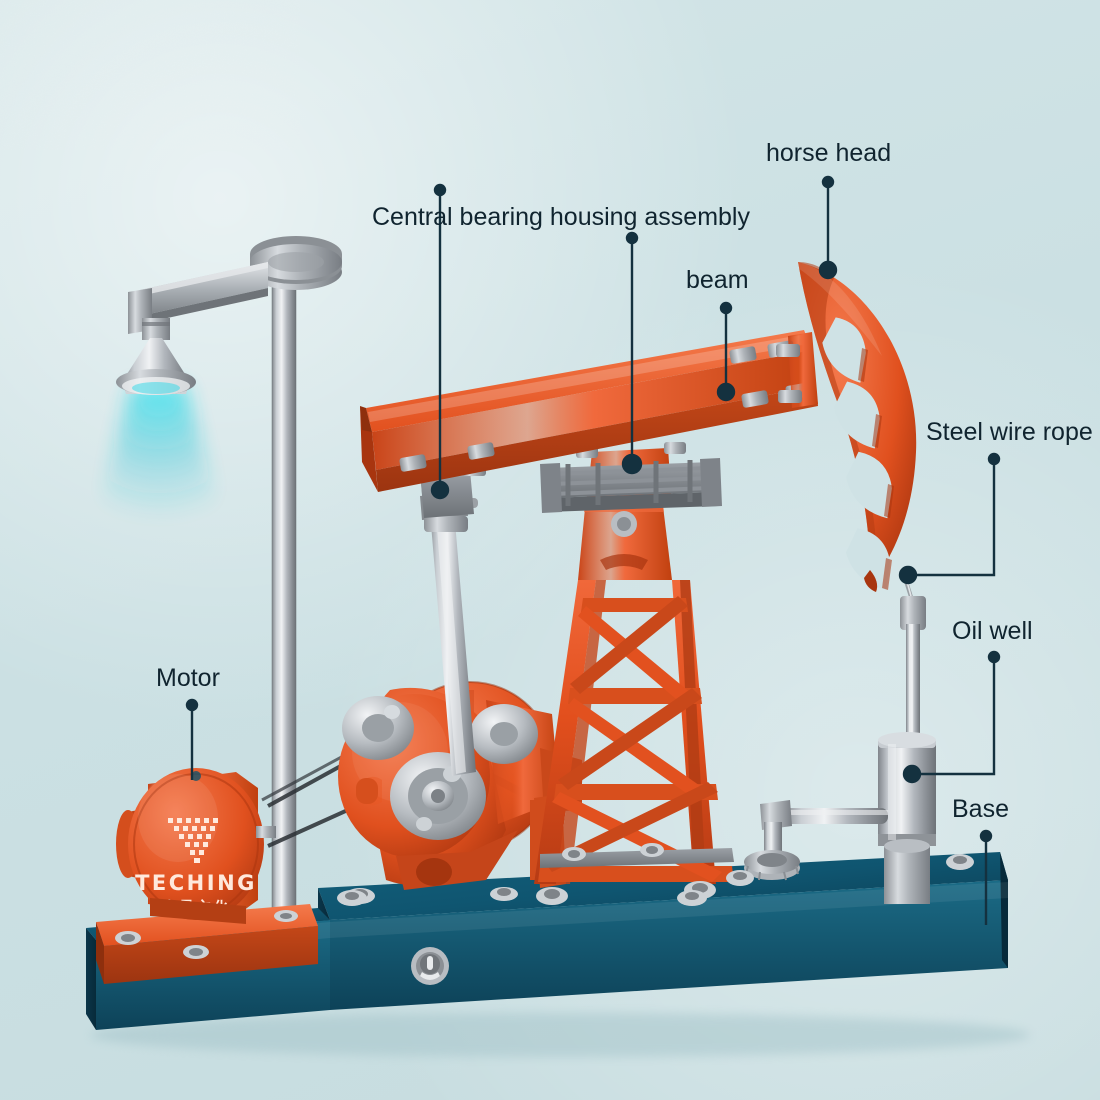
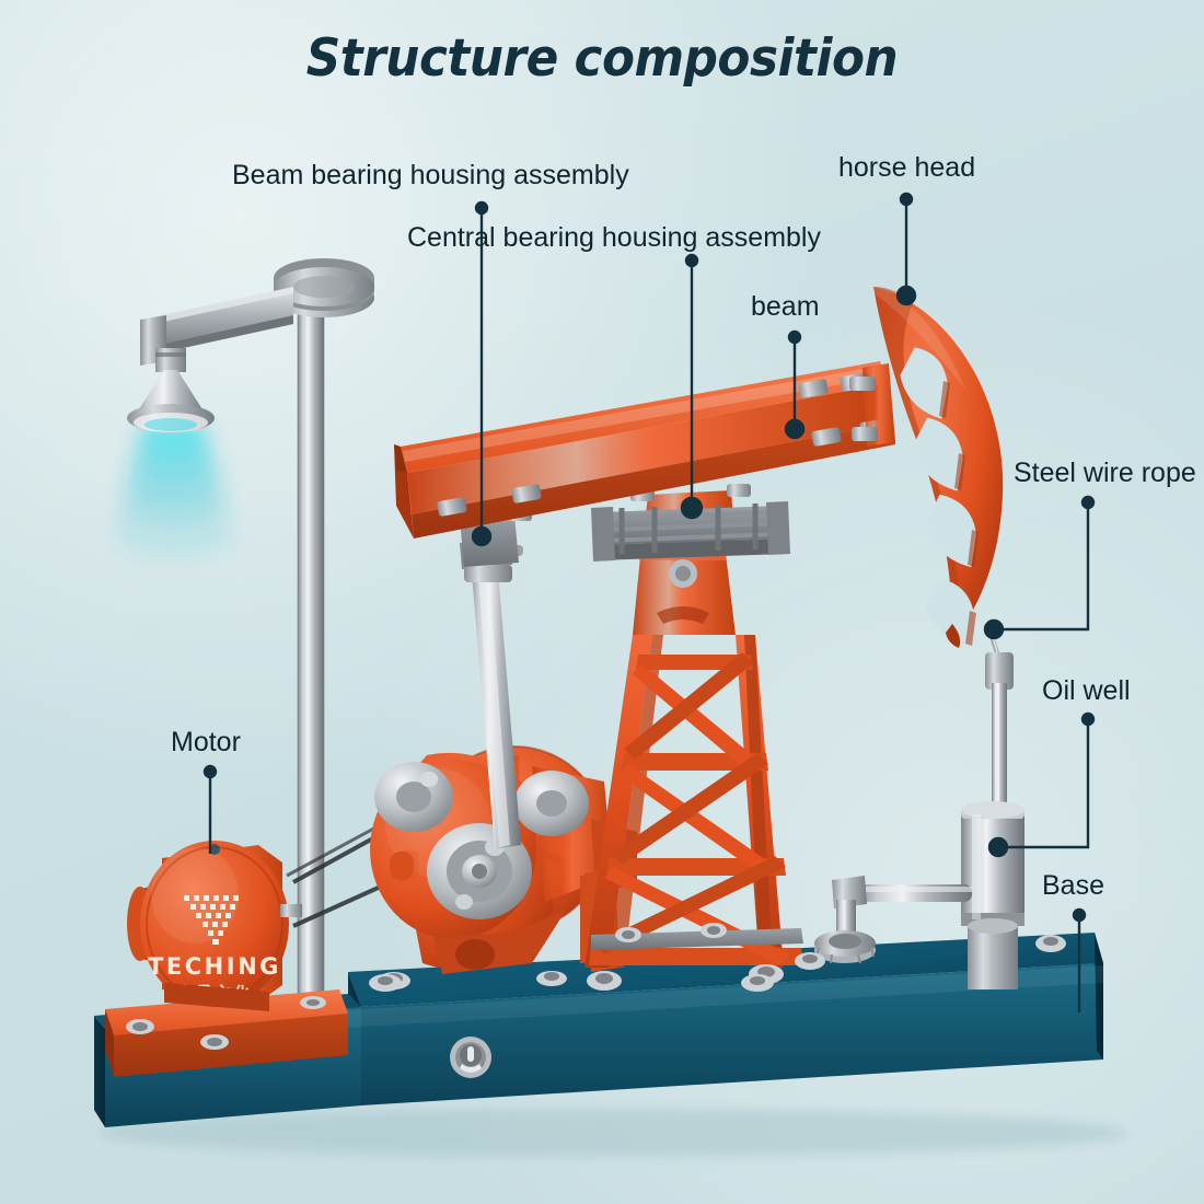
  TECHING
+ Structure composition
+ Beam bearing housing assembly
  Central bearing housing assembly
  horse head
  beam
  Steel wire rope
  Oil well
  Base
  Motor
